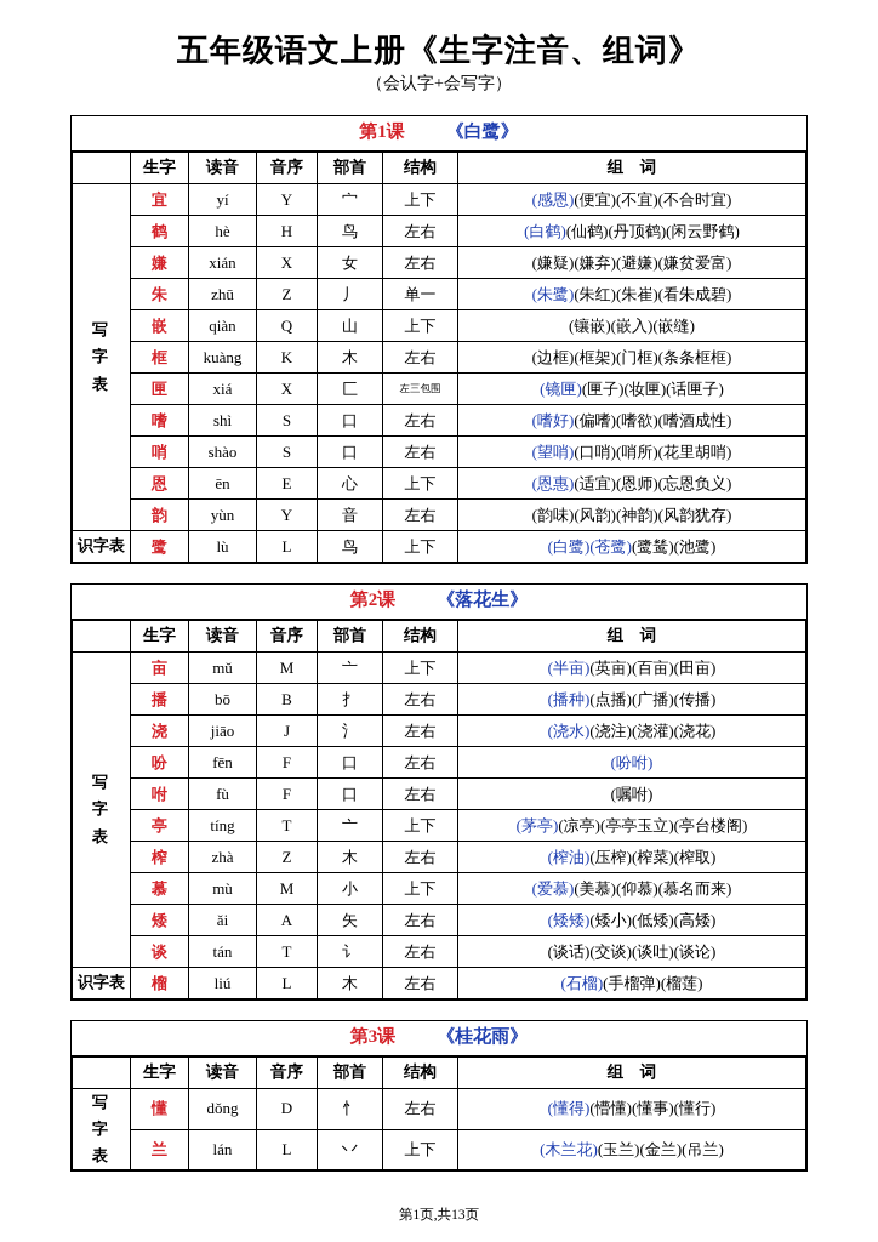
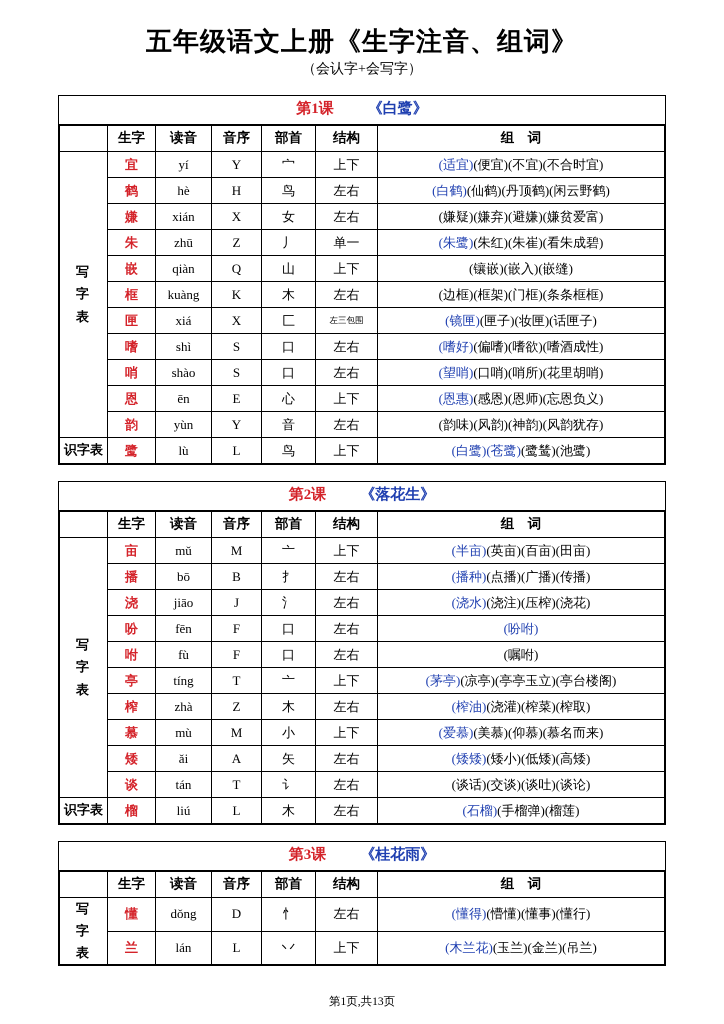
  五年级语文上册《生字注音、组词》
  （会认字+会写字）
  第1课
  《白鹭》
  	生字	读音	音序	部首	结构	组 词
- 写字表	宜	yí	Y	宀	上下	(感恩)(便宜)(不宜)(不合时宜)
+ 写字表	宜	yí	Y	宀	上下	(适宜)(便宜)(不宜)(不合时宜)
  鹤	hè	H	鸟	左右	(白鹤)(仙鹤)(丹顶鹤)(闲云野鹤)
  嫌	xián	X	女	左右	(嫌疑)(嫌弃)(避嫌)(嫌贫爱富)
  朱	zhū	Z	丿	单一	(朱鹭)(朱红)(朱崔)(看朱成碧)
  嵌	qiàn	Q	山	上下	(镶嵌)(嵌入)(嵌缝)
  框	kuàng	K	木	左右	(边框)(框架)(门框)(条条框框)
  匣	xiá	X	匚	左三包围	(镜匣)(匣子)(妆匣)(话匣子)
  嗜	shì	S	口	左右	(嗜好)(偏嗜)(嗜欲)(嗜酒成性)
  哨	shào	S	口	左右	(望哨)(口哨)(哨所)(花里胡哨)
- 恩	ēn	E	心	上下	(恩惠)(适宜)(恩师)(忘恩负义)
+ 恩	ēn	E	心	上下	(恩惠)(感恩)(恩师)(忘恩负义)
  韵	yùn	Y	音	左右	(韵味)(风韵)(神韵)(风韵犹存)
  识字表	鹭	lù	L	鸟	上下	(白鹭)(苍鹭)(鹭鸶)(池鹭)
  第2课
  《落花生》
  	生字	读音	音序	部首	结构	组 词
  写字表	亩	mǔ	M	亠	上下	(半亩)(英亩)(百亩)(田亩)
  播	bō	B	扌	左右	(播种)(点播)(广播)(传播)
- 浇	jiāo	J	氵	左右	(浇水)(浇注)(浇灌)(浇花)
+ 浇	jiāo	J	氵	左右	(浇水)(浇注)(压榨)(浇花)
  吩	fēn	F	口	左右	(吩咐)
  咐	fù	F	口	左右	(嘱咐)
  亭	tíng	T	亠	上下	(茅亭)(凉亭)(亭亭玉立)(亭台楼阁)
- 榨	zhà	Z	木	左右	(榨油)(压榨)(榨菜)(榨取)
+ 榨	zhà	Z	木	左右	(榨油)(浇灌)(榨菜)(榨取)
  慕	mù	M	小	上下	(爱慕)(美慕)(仰慕)(慕名而来)
  矮	ǎi	A	矢	左右	(矮矮)(矮小)(低矮)(高矮)
  谈	tán	T	讠	左右	(谈话)(交谈)(谈吐)(谈论)
  识字表	榴	liú	L	木	左右	(石榴)(手榴弹)(榴莲)
  第3课
  《桂花雨》
  	生字	读音	音序	部首	结构	组 词
  写字表	懂	dǒng	D	忄	左右	(懂得)(懵懂)(懂事)(懂行)
  兰	lán	L	丷	上下	(木兰花)(玉兰)(金兰)(吊兰)
  第1页,共13页
